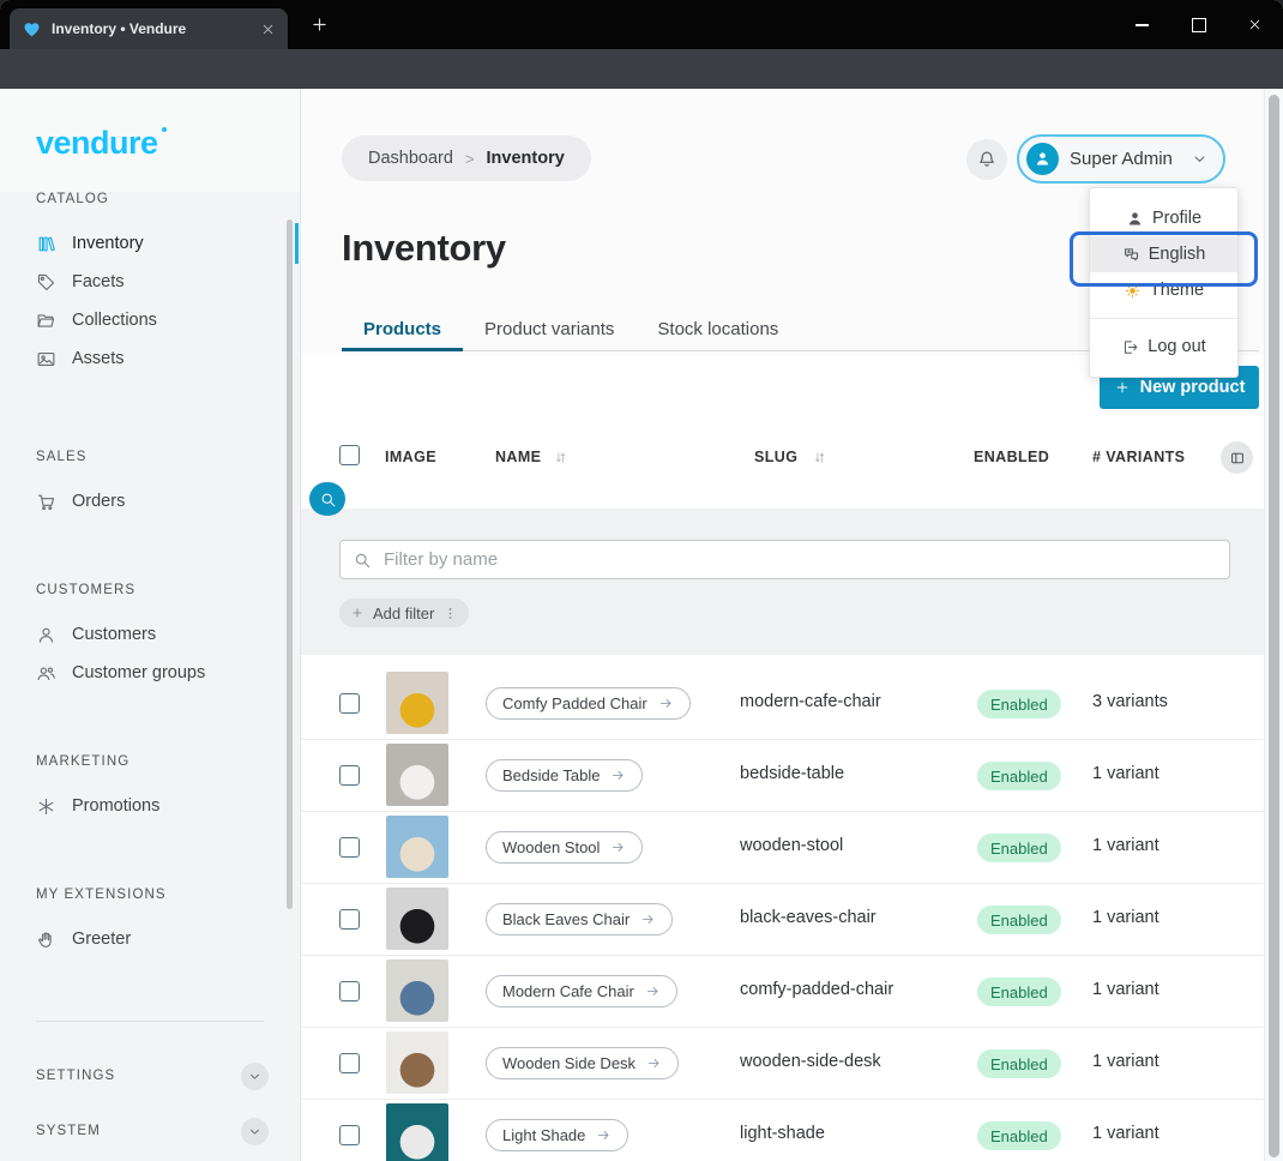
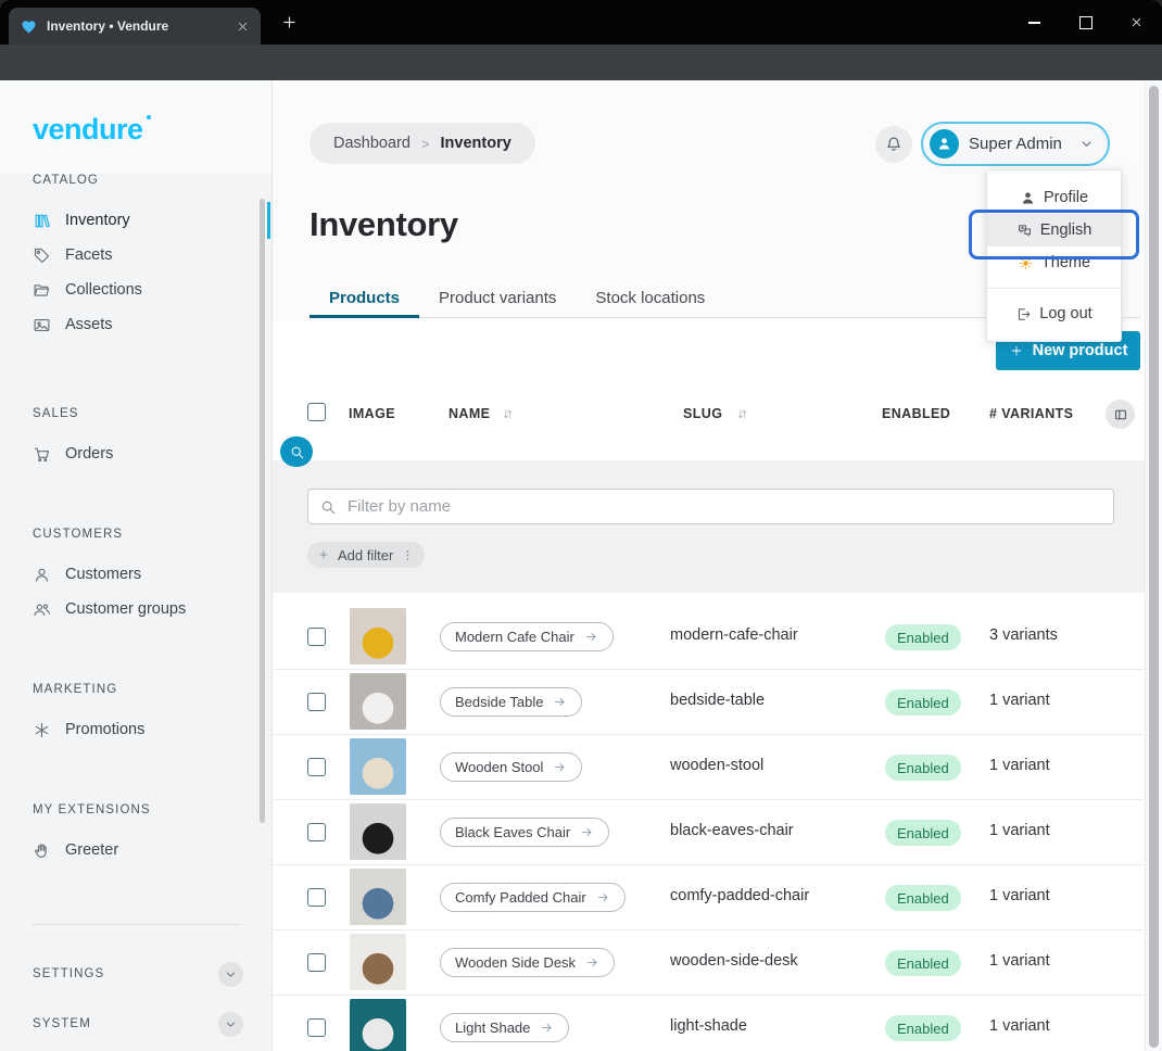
  Inventory • Vendure
  vendure
  CATALOG
  Inventory
  Facets
  Collections
  Assets
  SALES
  Orders
  CUSTOMERS
  Customers
  Customer groups
  MARKETING
  Promotions
  MY EXTENSIONS
  Greeter
  SETTINGS
  SYSTEM
  Dashboard
  >
  Inventory
  Super Admin
  Profile
  English
  Theme
  Log out
  Inventory
  Products
  Product variants
  Stock locations
  New product
  IMAGE
  NAME
  SLUG
  ENABLED
  # VARIANTS
  Filter by name
  Add filter
- Comfy Padded Chair
+ Modern Cafe Chair
  modern-cafe-chair
  Enabled
  3 variants
  Bedside Table
  bedside-table
  Enabled
  1 variant
  Wooden Stool
  wooden-stool
  Enabled
  1 variant
  Black Eaves Chair
  black-eaves-chair
  Enabled
  1 variant
- Modern Cafe Chair
+ Comfy Padded Chair
  comfy-padded-chair
  Enabled
  1 variant
  Wooden Side Desk
  wooden-side-desk
  Enabled
  1 variant
  Light Shade
  light-shade
  Enabled
  1 variant
